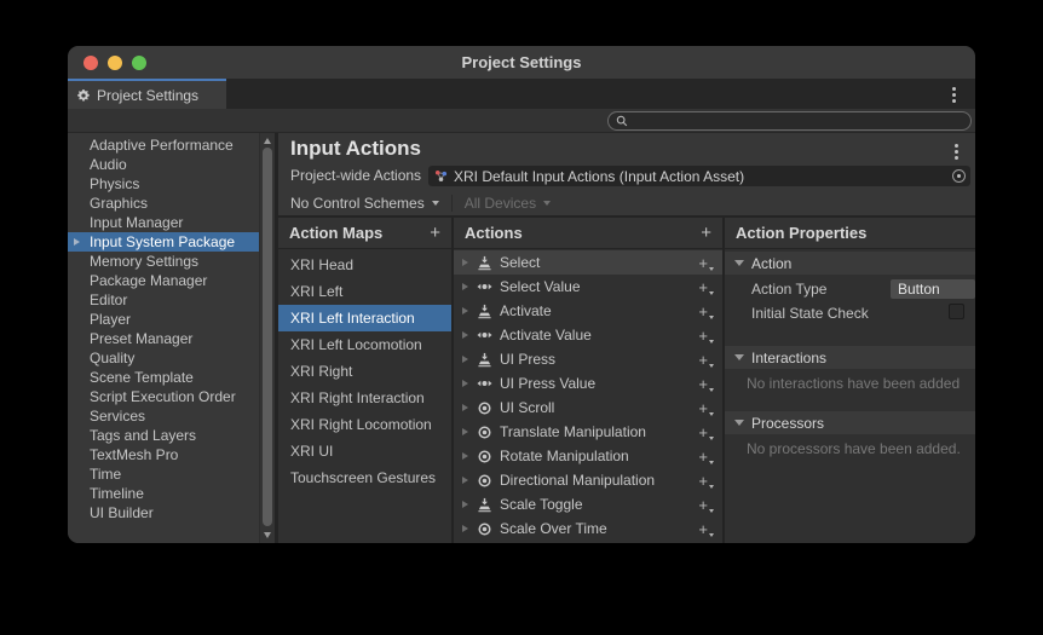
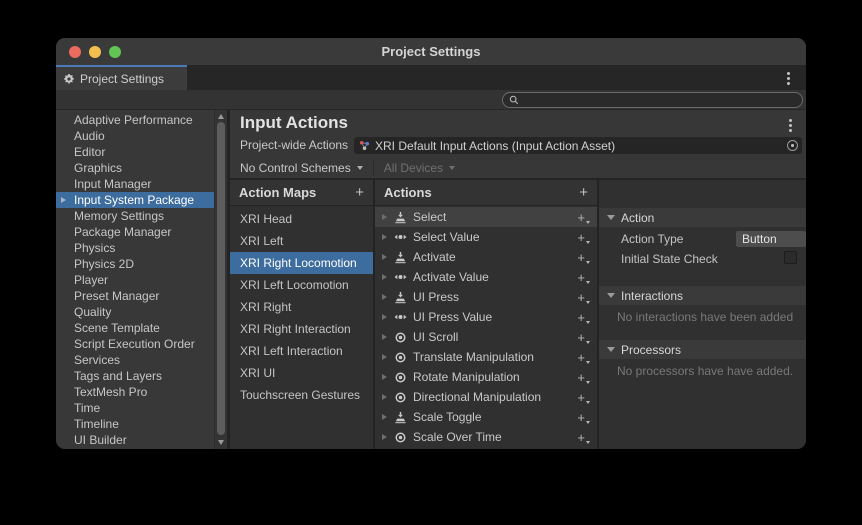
  Project Settings
  Project Settings
  Adaptive Performance
  Audio
- Physics
+ Editor
  Graphics
  Input Manager
  Input System Package
  Memory Settings
  Package Manager
- Editor
+ Physics
+ Physics 2D
  Player
  Preset Manager
  Quality
  Scene Template
  Script Execution Order
  Services
  Tags and Layers
  TextMesh Pro
  Time
  Timeline
  UI Builder
  Input Actions
  Project-wide Actions
  XRI Default Input Actions (Input Action Asset)
  No Control Schemes
  All Devices
  Action Maps
  +
  XRI Head
  XRI Left
- XRI Left Interaction
+ XRI Right Locomotion
  XRI Left Locomotion
  XRI Right
  XRI Right Interaction
- XRI Right Locomotion
+ XRI Left Interaction
  XRI UI
  Touchscreen Gestures
  Actions
  +
  Select
  +
  Select Value
  +
  Activate
  +
  Activate Value
  +
  UI Press
  +
  UI Press Value
  +
  UI Scroll
  +
  Translate Manipulation
  +
  Rotate Manipulation
  +
  Directional Manipulation
  +
  Scale Toggle
  +
  Scale Over Time
  +
- Action Properties
  Action
  Action Type
  Button
  Initial State Check
  Interactions
  No interactions have been added
  Processors
- No processors have been added.
+ No processors have have added.
